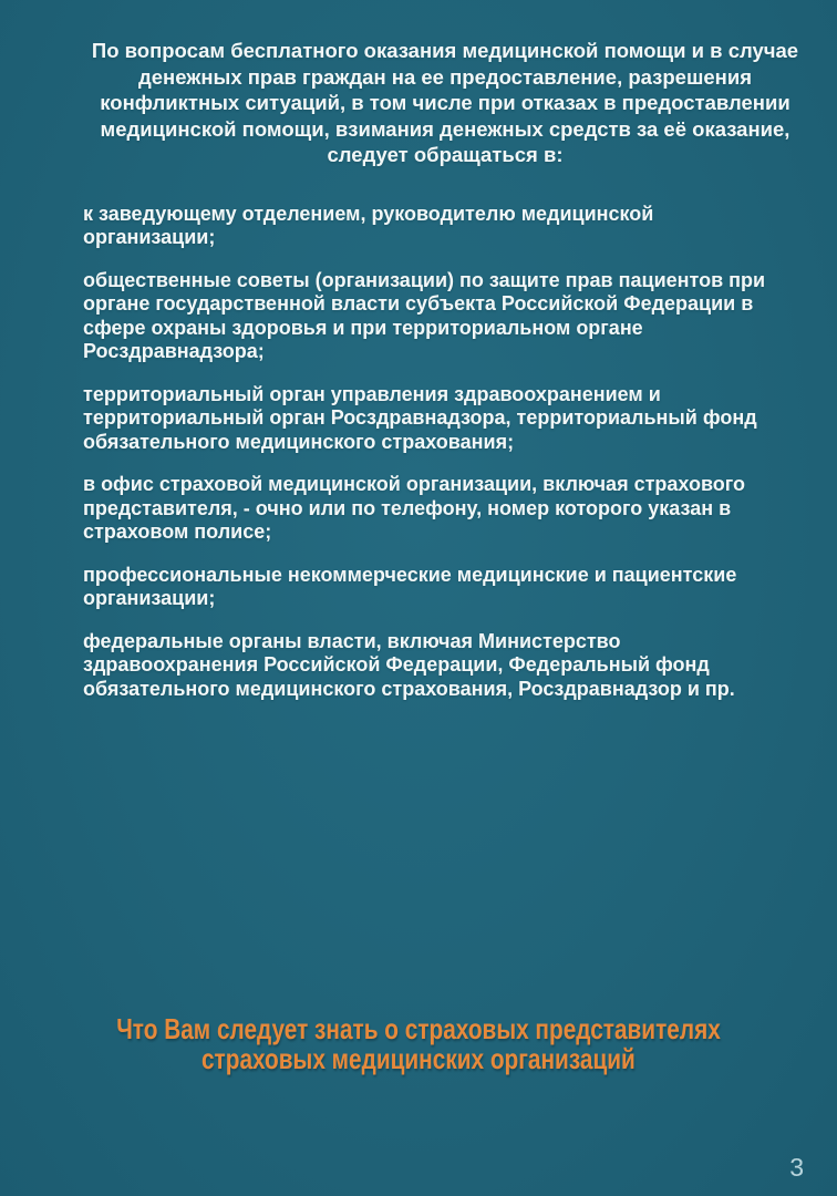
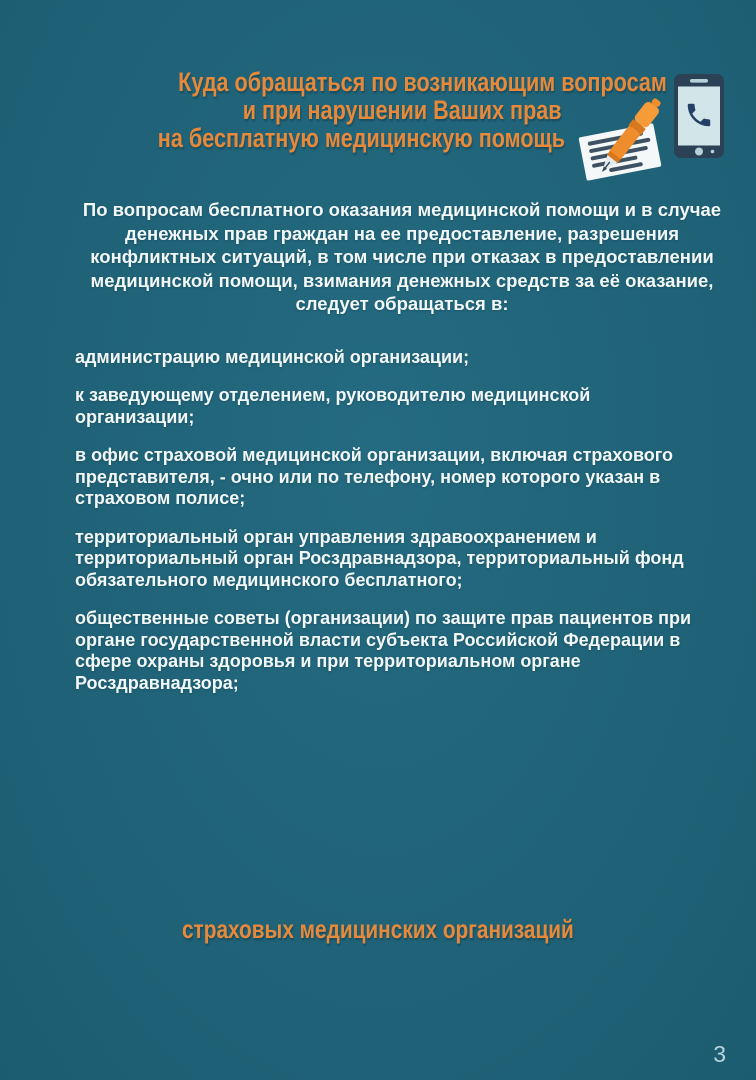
+ Куда обращаться по возникающим вопросам
+ и при нарушении Ваших прав
+ на бесплатную медицинскую помощь
  По вопросам бесплатного оказания медицинской помощи и в случае денежных прав граждан на ее предоставление, разрешения конфликтных ситуаций, в том числе при отказах в предоставлении медицинской помощи, взимания денежных средств за её оказание, следует обращаться в:
+ администрацию медицинской организации;
  к заведующему отделением, руководителю медицинской организации;
- общественные советы (организации) по защите прав пациентов при органе государственной власти субъекта Российской Федерации в сфере охраны здоровья и при территориальном органе Росздравнадзора;
+ в офис страховой медицинской организации, включая страхового представителя, - очно или по телефону, номер которого указан в страховом полисе;
- территориальный орган управления здравоохранением и территориальный орган Росздравнадзора, территориальный фонд обязательного медицинского страхования;
+ территориальный орган управления здравоохранением и территориальный орган Росздравнадзора, территориальный фонд обязательного медицинского бесплатного;
- в офис страховой медицинской организации, включая страхового представителя, - очно или по телефону, номер которого указан в страховом полисе;
+ общественные советы (организации) по защите прав пациентов при органе государственной власти субъекта Российской Федерации в сфере охраны здоровья и при территориальном органе Росздравнадзора;
- профессиональные некоммерческие медицинские и пациентские организации;
- федеральные органы власти, включая Министерство здравоохранения Российской Федерации, Федеральный фонд обязательного медицинского страхования, Росздравнадзор и пр.
- Что Вам следует знать о страховых представителях
  страховых медицинских организаций
  3
